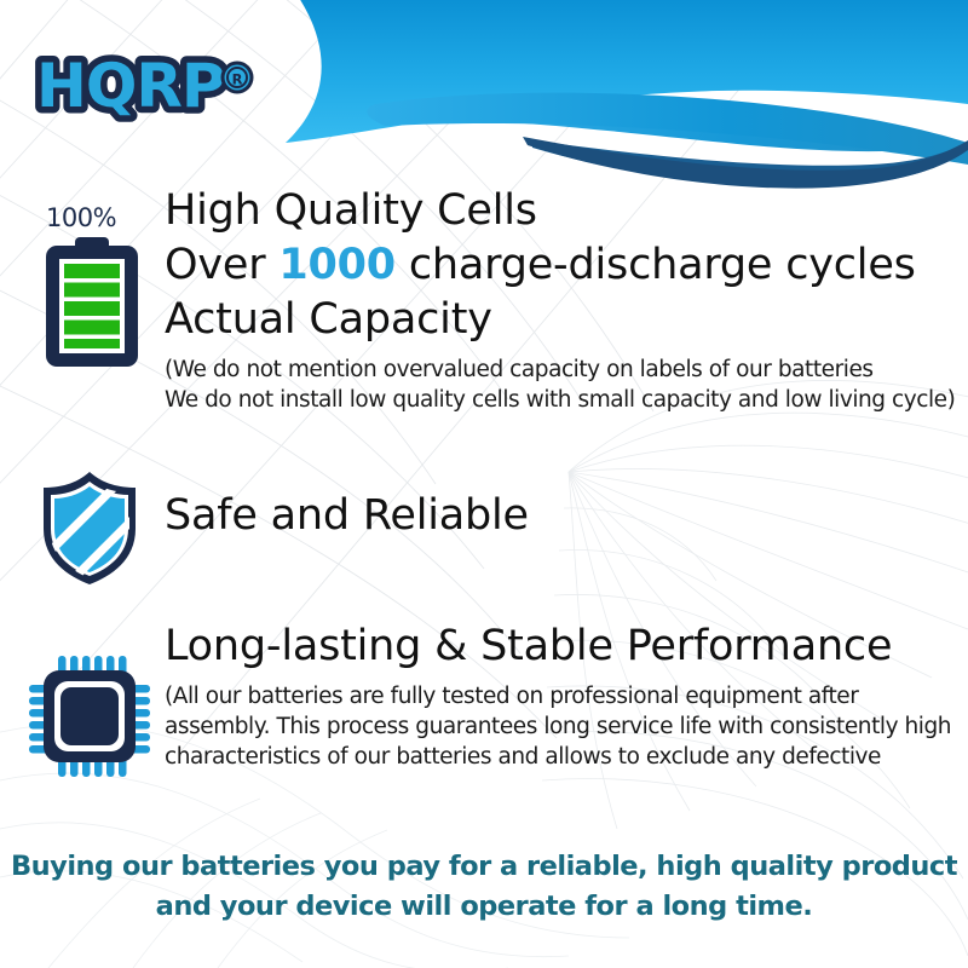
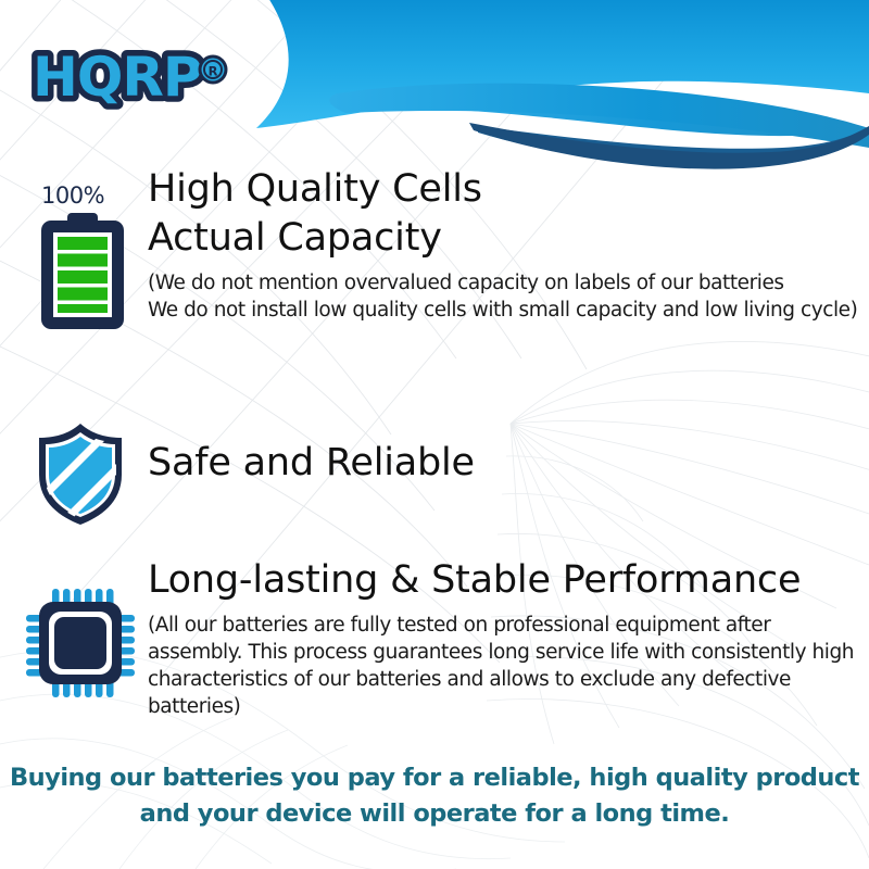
  HQRP
  R
  100%
  High Quality Cells
- Over 1000 charge-discharge cycles
  Actual Capacity
  (We do not mention overvalued capacity on labels of our batteries
  We do not install low quality cells with small capacity and low living cycle)
  Safe and Reliable
  Long-lasting & Stable Performance
  (All our batteries are fully tested on professional equipment after
  assembly. This process guarantees long service life with consistently high
  characteristics of our batteries and allows to exclude any defective
+ batteries)
  Buying our batteries you pay for a reliable, high quality product
  and your device will operate for a long time.
